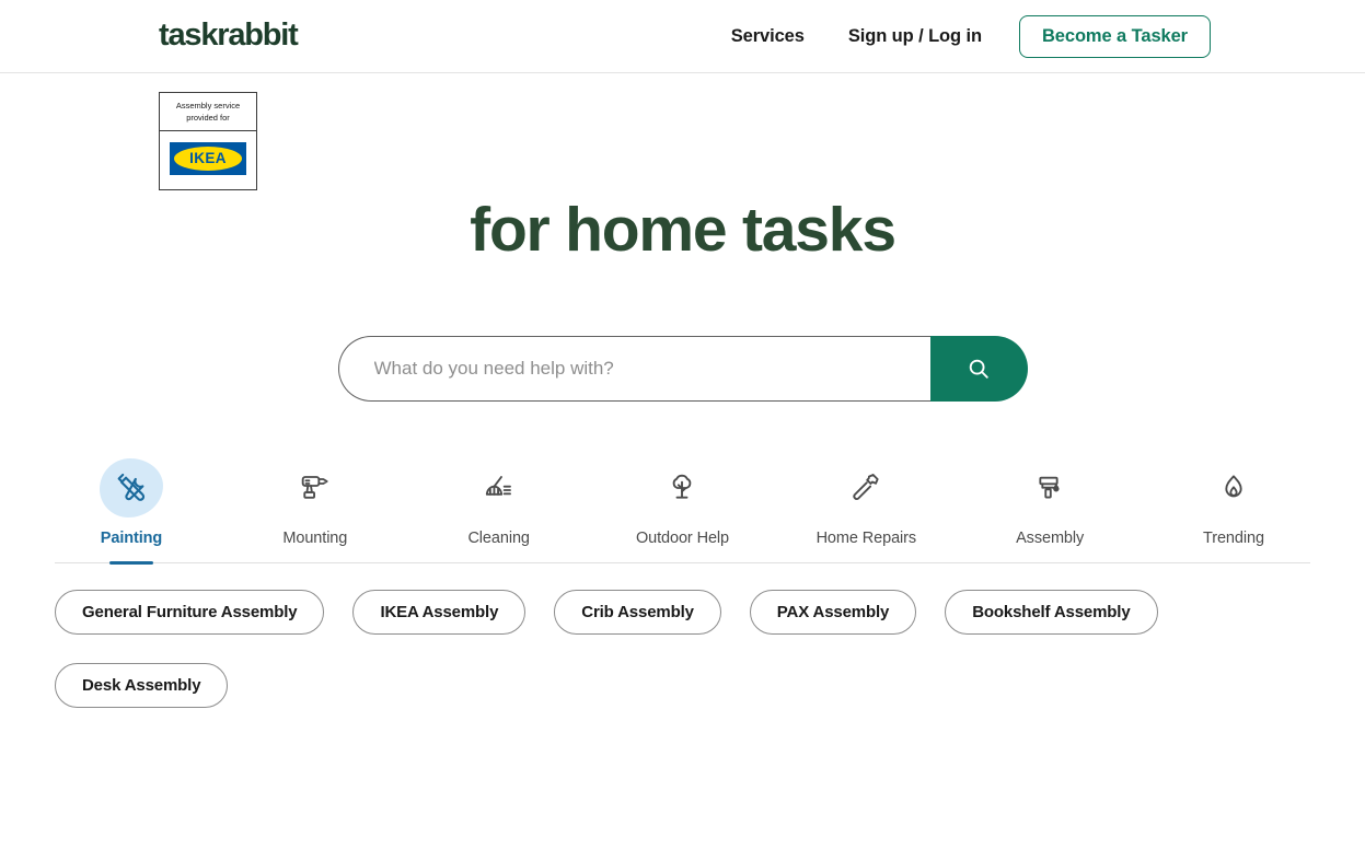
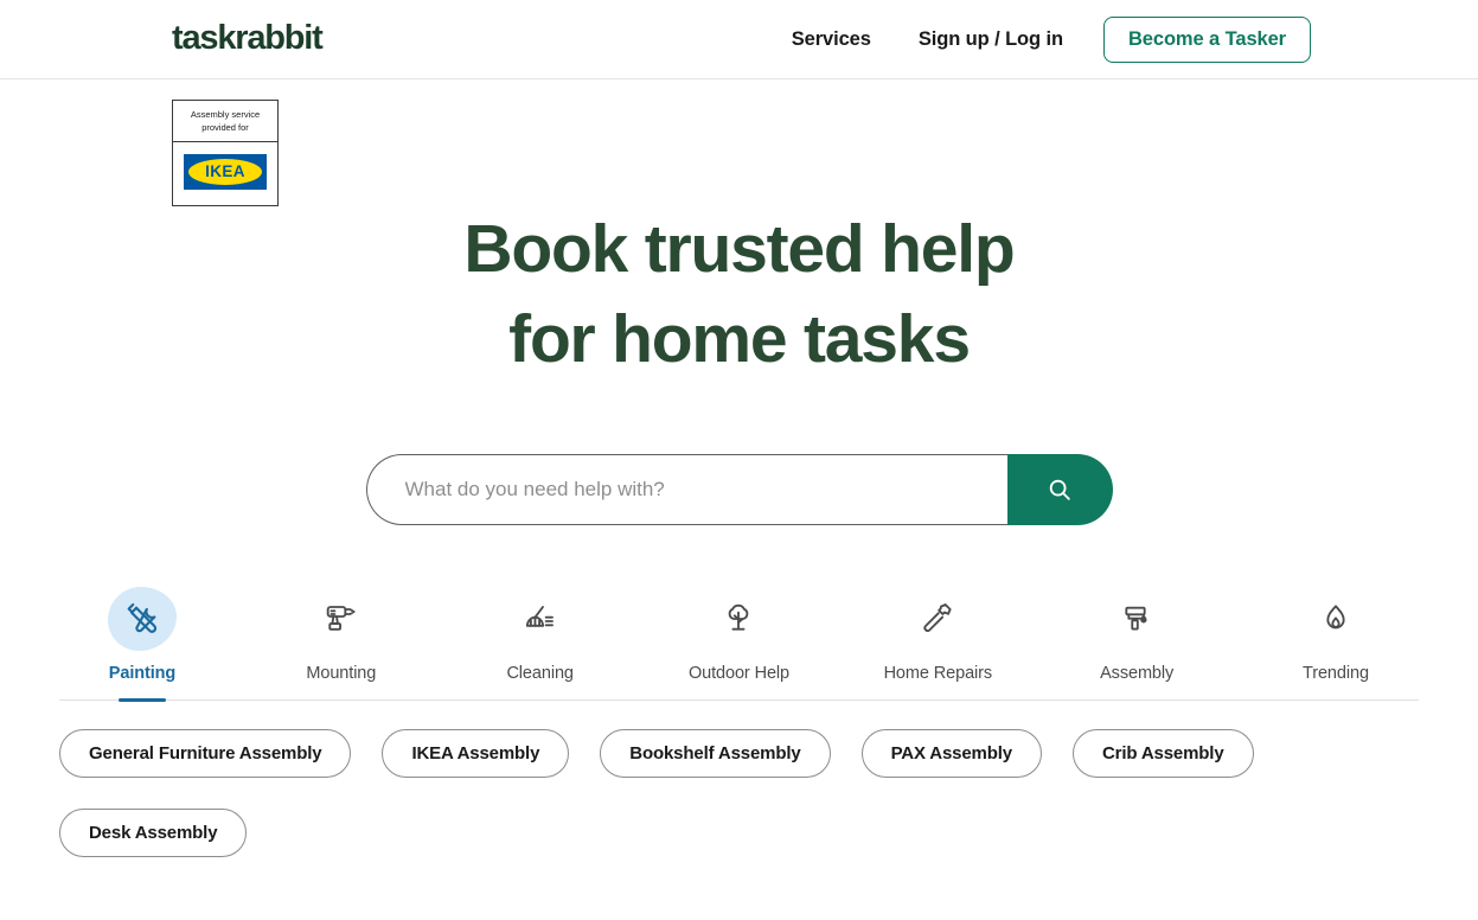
  taskrabbit
  Services
  Sign up / Log in
  Become a Tasker
  Assembly service
  provided for
  IKEA
+ Book trusted help
  for home tasks
  What do you need help with?
  Painting
  Mounting
  Cleaning
  Outdoor Help
  Home Repairs
  Assembly
  Trending
  General Furniture Assembly
  IKEA Assembly
- Crib Assembly
+ Bookshelf Assembly
  PAX Assembly
- Bookshelf Assembly
+ Crib Assembly
  Desk Assembly
